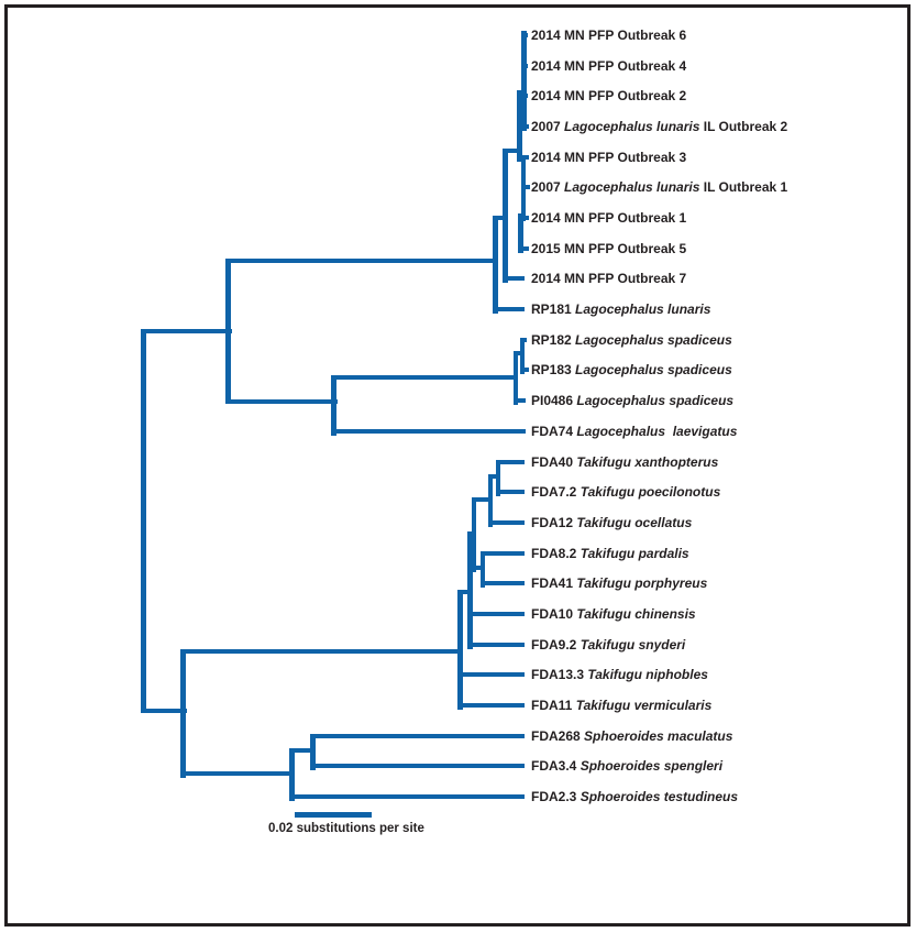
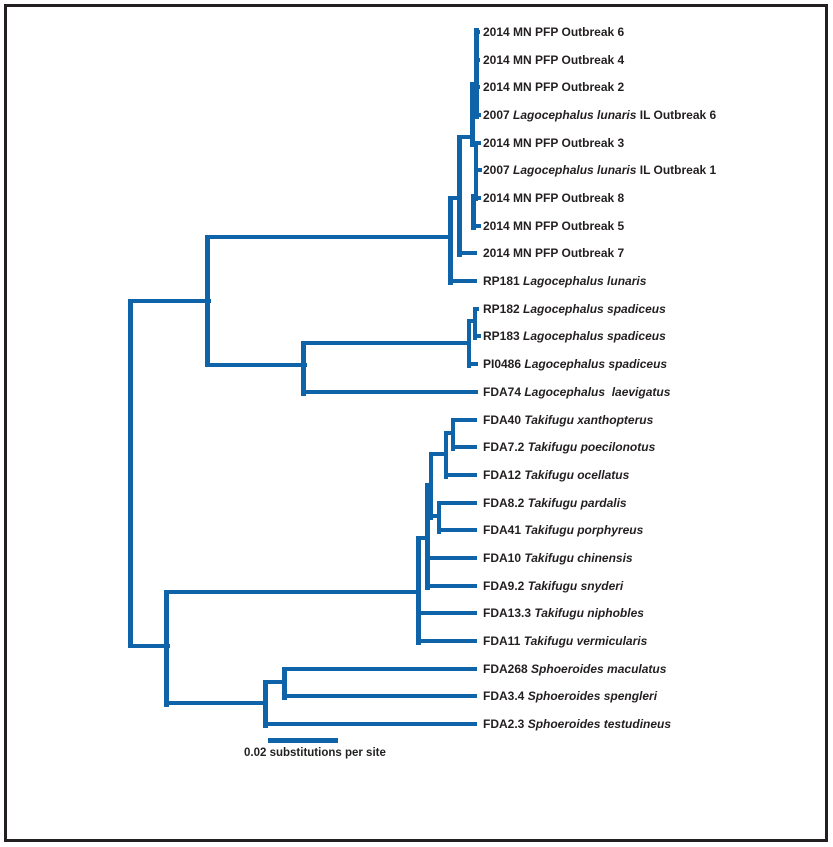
  2014 MN PFP Outbreak 6
  2014 MN PFP Outbreak 4
  2014 MN PFP Outbreak 2
- 2007 Lagocephalus lunaris IL Outbreak 2
+ 2007 Lagocephalus lunaris IL Outbreak 6
  2014 MN PFP Outbreak 3
  2007 Lagocephalus lunaris IL Outbreak 1
- 2014 MN PFP Outbreak 1
+ 2014 MN PFP Outbreak 8
- 2015 MN PFP Outbreak 5
+ 2014 MN PFP Outbreak 5
  2014 MN PFP Outbreak 7
  RP181 Lagocephalus lunaris
  RP182 Lagocephalus spadiceus
  RP183 Lagocephalus spadiceus
  PI0486 Lagocephalus spadiceus
  FDA74 Lagocephalus laevigatus
  FDA40 Takifugu xanthopterus
  FDA7.2 Takifugu poecilonotus
  FDA12 Takifugu ocellatus
  FDA8.2 Takifugu pardalis
  FDA41 Takifugu porphyreus
  FDA10 Takifugu chinensis
  FDA9.2 Takifugu snyderi
  FDA13.3 Takifugu niphobles
  FDA11 Takifugu vermicularis
  FDA268 Sphoeroides maculatus
  FDA3.4 Sphoeroides spengleri
  FDA2.3 Sphoeroides testudineus
  0.02 substitutions per site
